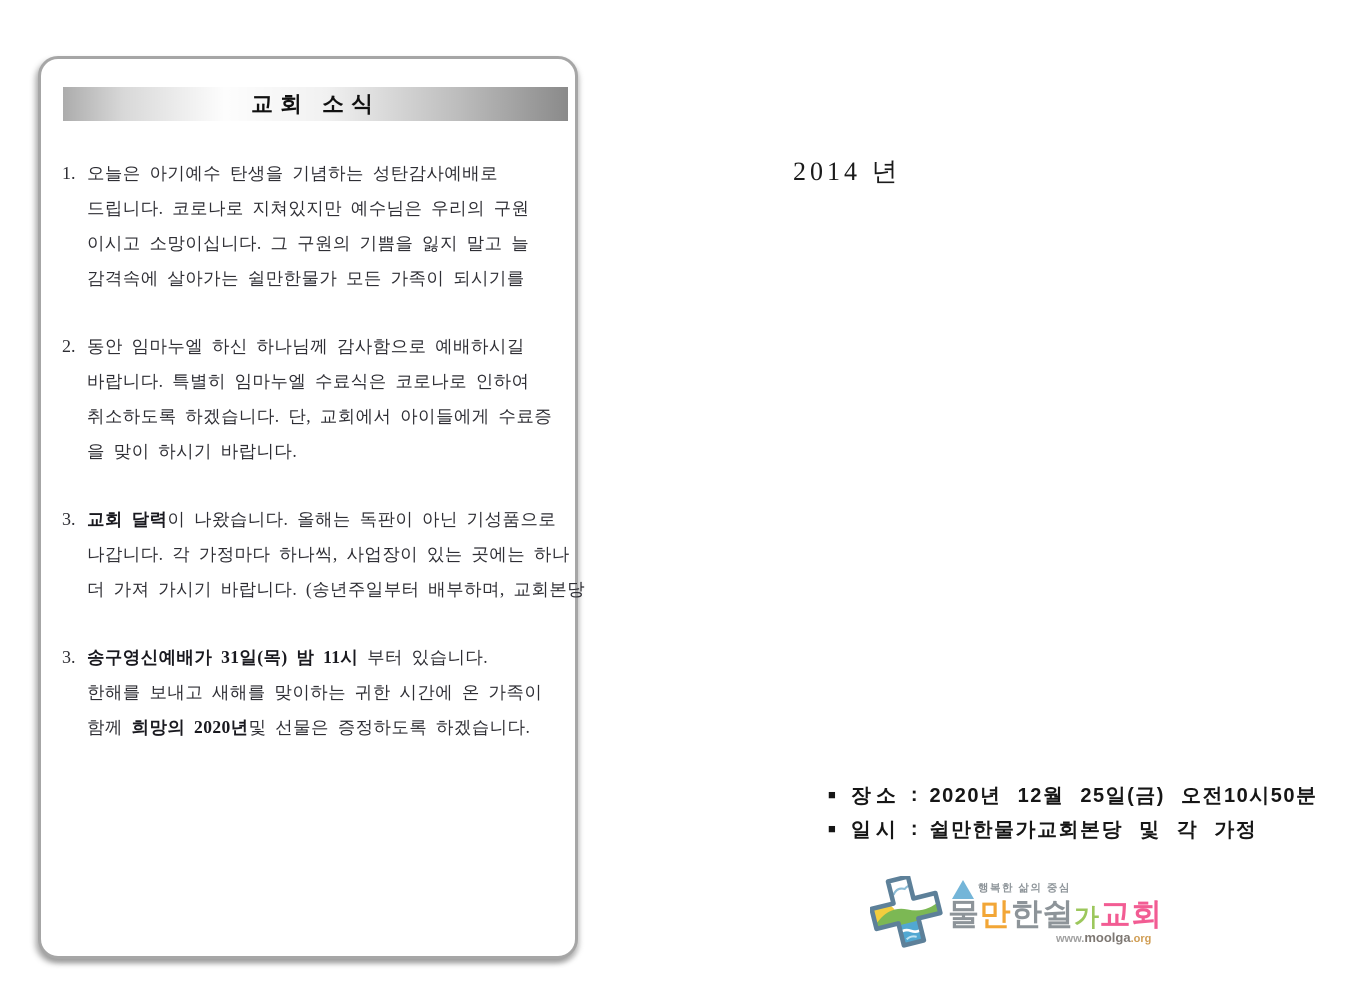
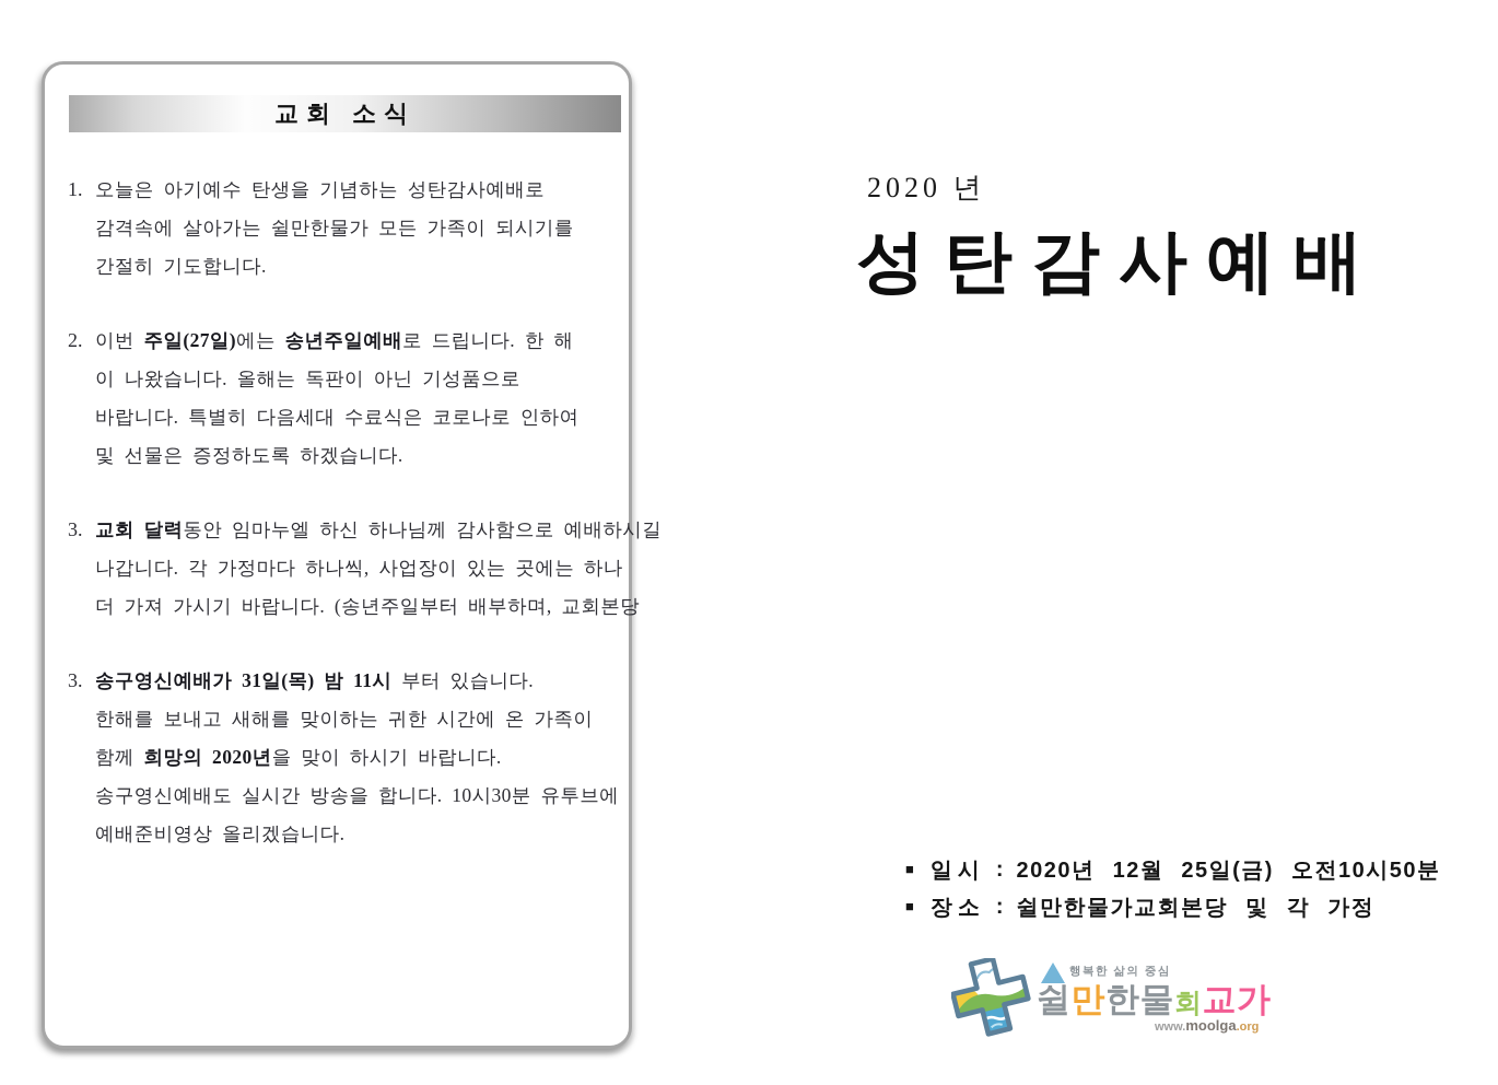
  교회 소식
  1.
  오늘은 아기예수 탄생을 기념하는 성탄감사예배로
- 드립니다. 코로나로 지쳐있지만 예수님은 우리의 구원
- 이시고 소망이십니다. 그 구원의 기쁨을 잃지 말고 늘
  감격속에 살아가는 쉴만한물가 모든 가족이 되시기를
+ 간절히 기도합니다.
  2.
+ 이번 주일(27일)에는 송년주일예배로 드립니다. 한 해
- 동안 임마누엘 하신 하나님께 감사함으로 예배하시길
+ 이 나왔습니다. 올해는 독판이 아닌 기성품으로
- 바랍니다. 특별히 임마누엘 수료식은 코로나로 인하여
+ 바랍니다. 특별히 다음세대 수료식은 코로나로 인하여
- 취소하도록 하겠습니다. 단, 교회에서 아이들에게 수료증
- 을 맞이 하시기 바랍니다.
+ 및 선물은 증정하도록 하겠습니다.
  3.
- 교회 달력이 나왔습니다. 올해는 독판이 아닌 기성품으로
+ 교회 달력동안 임마누엘 하신 하나님께 감사함으로 예배하시길
  나갑니다. 각 가정마다 하나씩, 사업장이 있는 곳에는 하나
  더 가져 가시기 바랍니다. (송년주일부터 배부하며, 교회본당
  3.
  송구영신예배가 31일(목) 밤 11시 부터 있습니다.
  한해를 보내고 새해를 맞이하는 귀한 시간에 온 가족이
- 함께 희망의 2020년및 선물은 증정하도록 하겠습니다.
+ 함께 희망의 2020년을 맞이 하시기 바랍니다.
+ 송구영신예배도 실시간 방송을 합니다. 10시30분 유투브에
+ 예배준비영상 올리겠습니다.
- 2014 년
+ 2020 년
+ 성탄감사예배
  ■
- 장소
+ 일시
  :
  2020년 12월 25일(금) 오전10시50분
  ■
- 일시
+ 장소
  :
  쉴만한물가교회본당 및 각 가정
  행복한 삶의 중심
- 물
+ 쉴
  만
  한
- 쉴
+ 물
- 가
+ 회
  교
- 회
+ 가
  www.moolga.org
